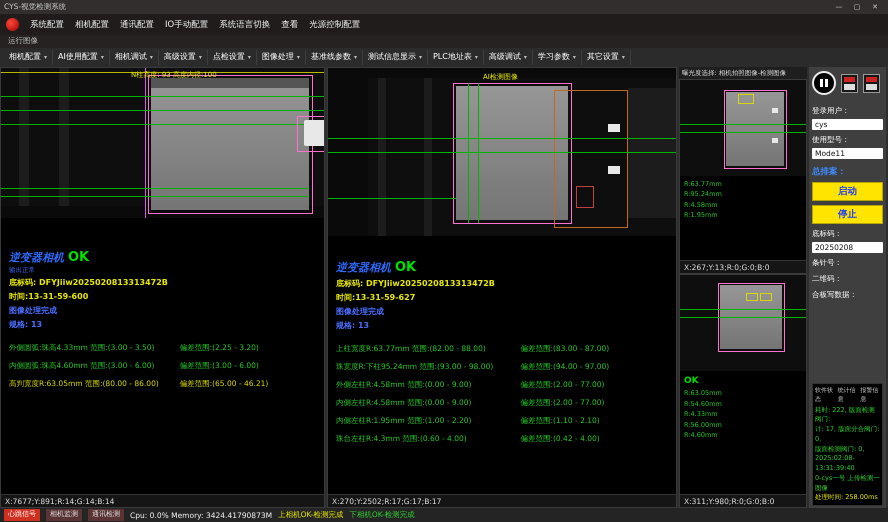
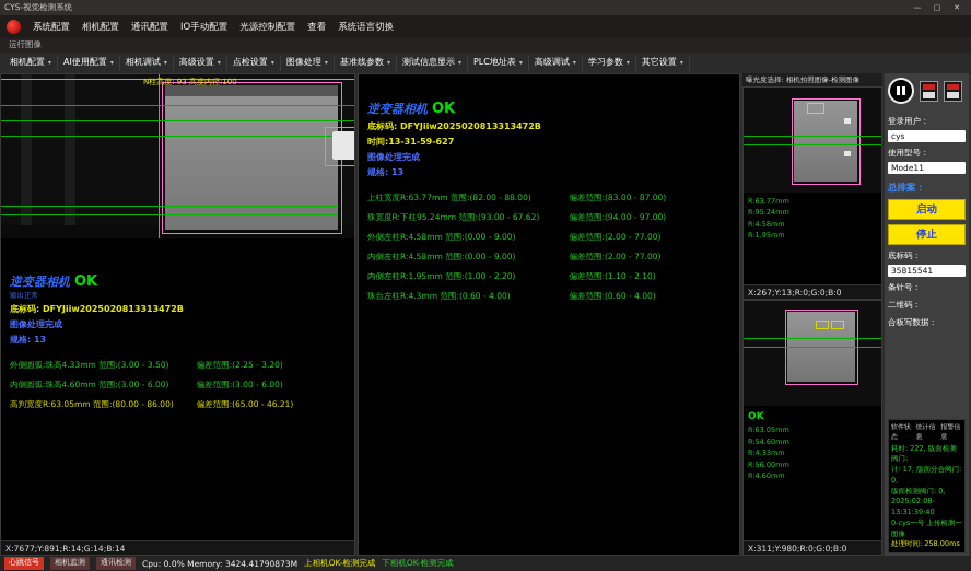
  CYS-视觉检测系统
  —
  ▢
  ✕
  系统配置
  相机配置
  通讯配置
  IO手动配置
- 系统语言切换
+ 光源控制配置
  查看
- 光源控制配置
+ 系统语言切换
  运行图像
  相机配置
  AI使用配置
  相机调试
  高级设置
  点检设置
  图像处理
  基准线参数
  测试信息显示
  PLC地址表
  高级调试
  学习参数
  其它设置
  N柱高度: 93 高度内径:100
  逆变器相机 OK
  输出正常
  底标码: DFYJiiw2025020813313472B
- 时间:13-31-59-600
  图像处理完成
  规格: 13
  外侧圆弧:珠高4.33mm 范围:(3.00 - 3.50)
  偏差范围:(2.25 - 3.20)
  内侧圆弧:珠高4.60mm 范围:(3.00 - 6.00)
  偏差范围:(3.00 - 6.00)
  高判宽度R:63.05mm 范围:(80.00 - 86.00)
  偏差范围:(65.00 - 46.21)
  X:7677;Y:891;R:14;G:14;B:14
- AI检测图像
  逆变器相机 OK
  底标码: DFYJiiw2025020813313472B
  时间:13-31-59-627
  图像处理完成
  规格: 13
  上柱宽度R:63.77mm 范围:(82.00 - 88.00)
  偏差范围:(83.00 - 87.00)
- 珠宽度R:下柱95.24mm 范围:(93.00 - 98.00)
+ 珠宽度R:下柱95.24mm 范围:(93.00 - 67.62)
  偏差范围:(94.00 - 97.00)
  外侧左柱R:4.58mm 范围:(0.00 - 9.00)
  偏差范围:(2.00 - 77.00)
  内侧左柱R:4.58mm 范围:(0.00 - 9.00)
  偏差范围:(2.00 - 77.00)
  内侧左柱R:1.95mm 范围:(1.00 - 2.20)
  偏差范围:(1.10 - 2.10)
  珠台左柱R:4.3mm 范围:(0.60 - 4.00)
- 偏差范围:(0.42 - 4.00)
+ 偏差范围:(0.60 - 4.00)
- X:270;Y:2502;R:17;G:17;B:17
  曝光度选择: 相机拍照图像-检测图像
  R:63.77mm
  R:95.24mm
  R:4.58mm
  R:1.95mm
  X:267;Y:13;R:0;G:0;B:0
  OK
  R:63.05mm
  R:54.60mm
  R:4.33mm
  R:56.00mm
  R:4.60mm
  X:311;Y:980;R:0;G:0;B:0
  登录用户：
  cys
  使用型号：
  Mode11
  总排案：
  启动
  停止
  底标码：
- 20250208
+ 35815541
  条针号：
  二维码：
  合板写数据：
  耗时: 222, 版面检测阀门:
  计: 17, 版面分合阀门: 0,
  版面检测阀门: 0,
  2025:02:08-13:31:39:40
  0-cys一号 上传检测一图像
  处理时间: 258.00ms
  心跳信号
  相机监测
  通讯检测
  Cpu: 0.0% Memory: 3424.41790873M
  上相机OK-检测完成
  下相机OK-检测完成
